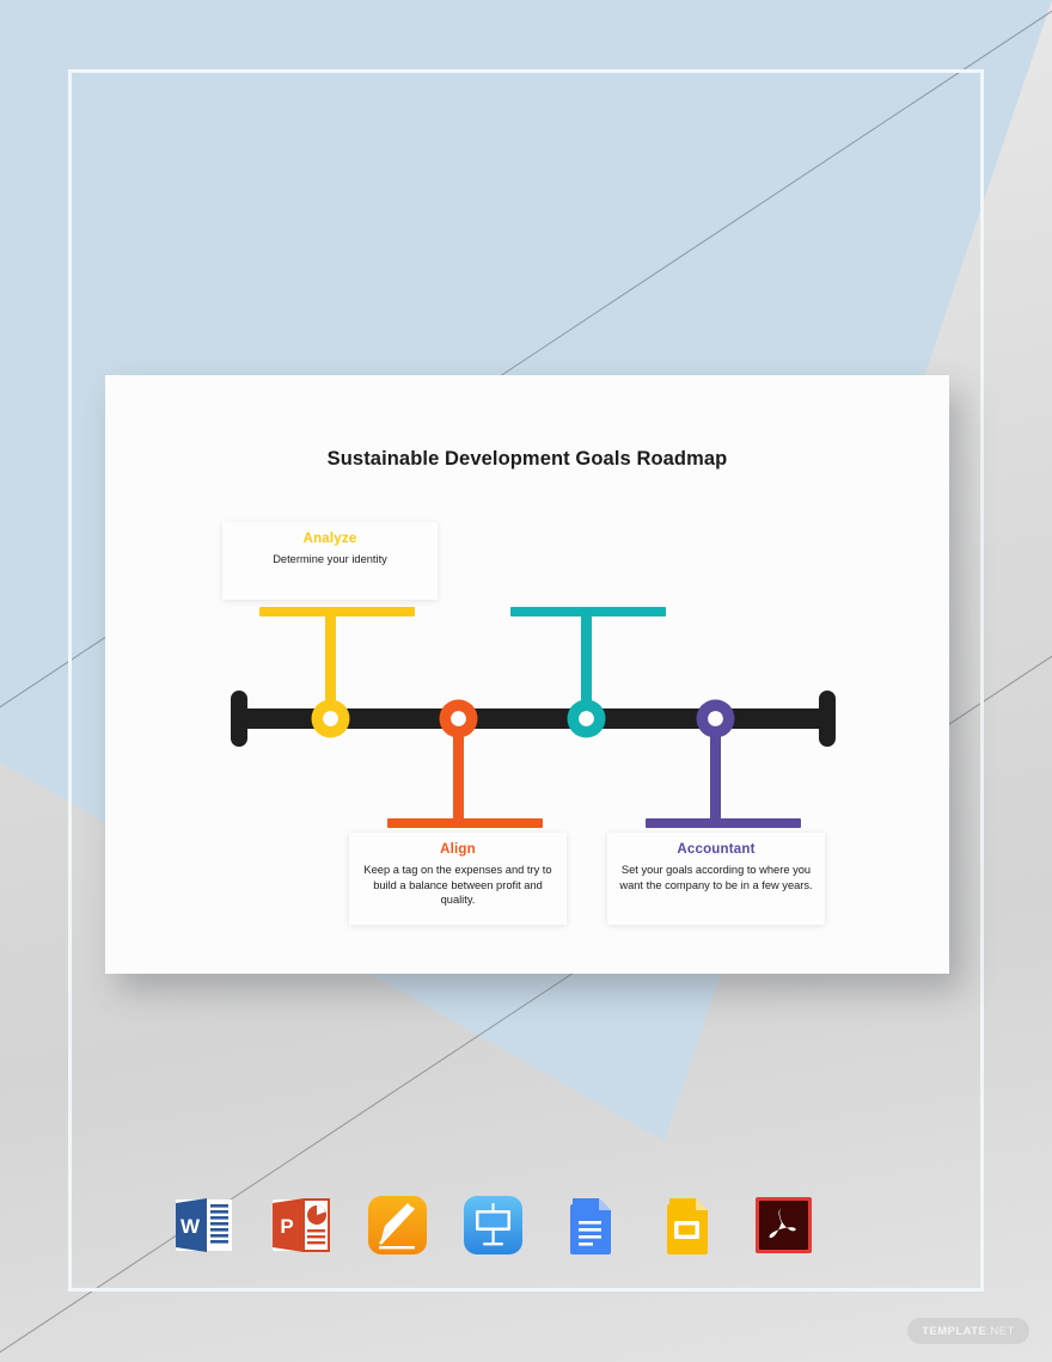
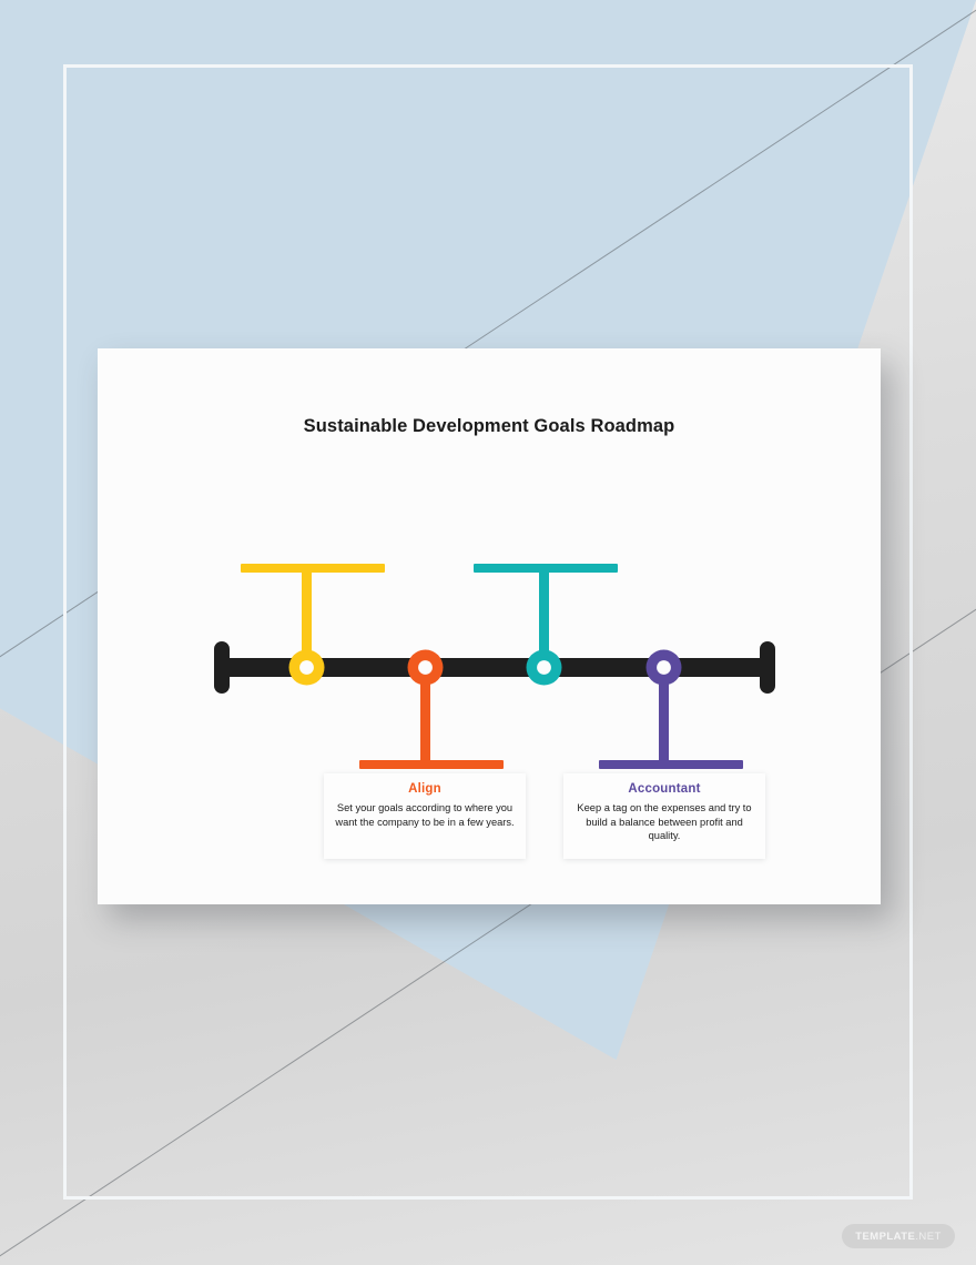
  Sustainable Development Goals Roadmap
- Analyze
- Determine your identity
  Align
- Keep a tag on the expenses and try to build a balance between profit and quality.
+ Set your goals according to where you want the company to be in a few years.
  Accountant
- Set your goals according to where you want the company to be in a few years.
+ Keep a tag on the expenses and try to build a balance between profit and quality.
- W
- P
  TEMPLATE
  .NET
